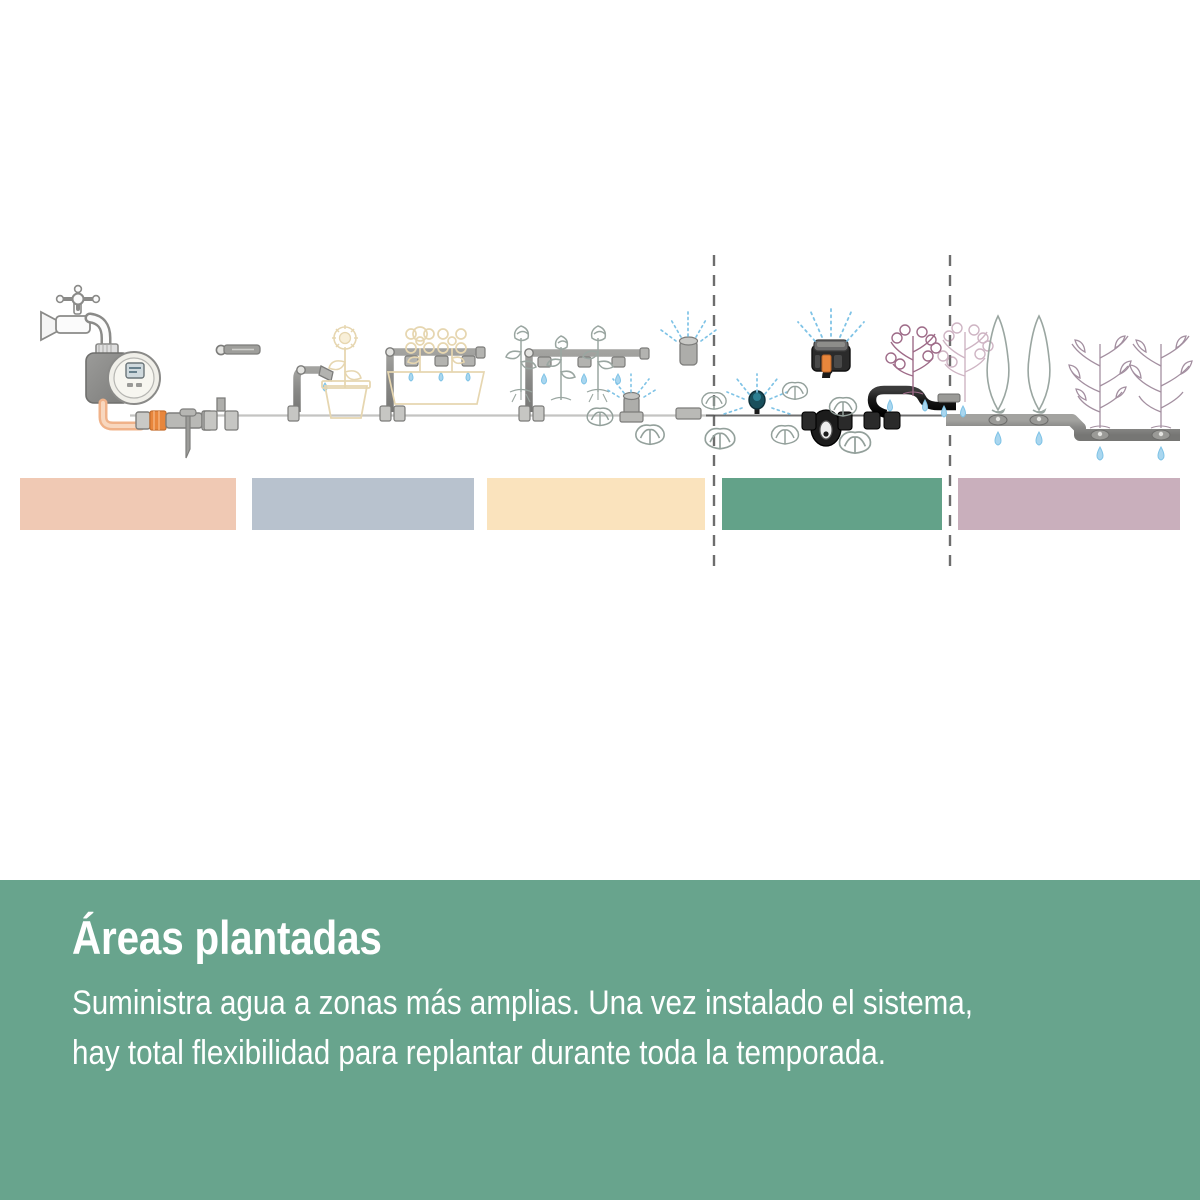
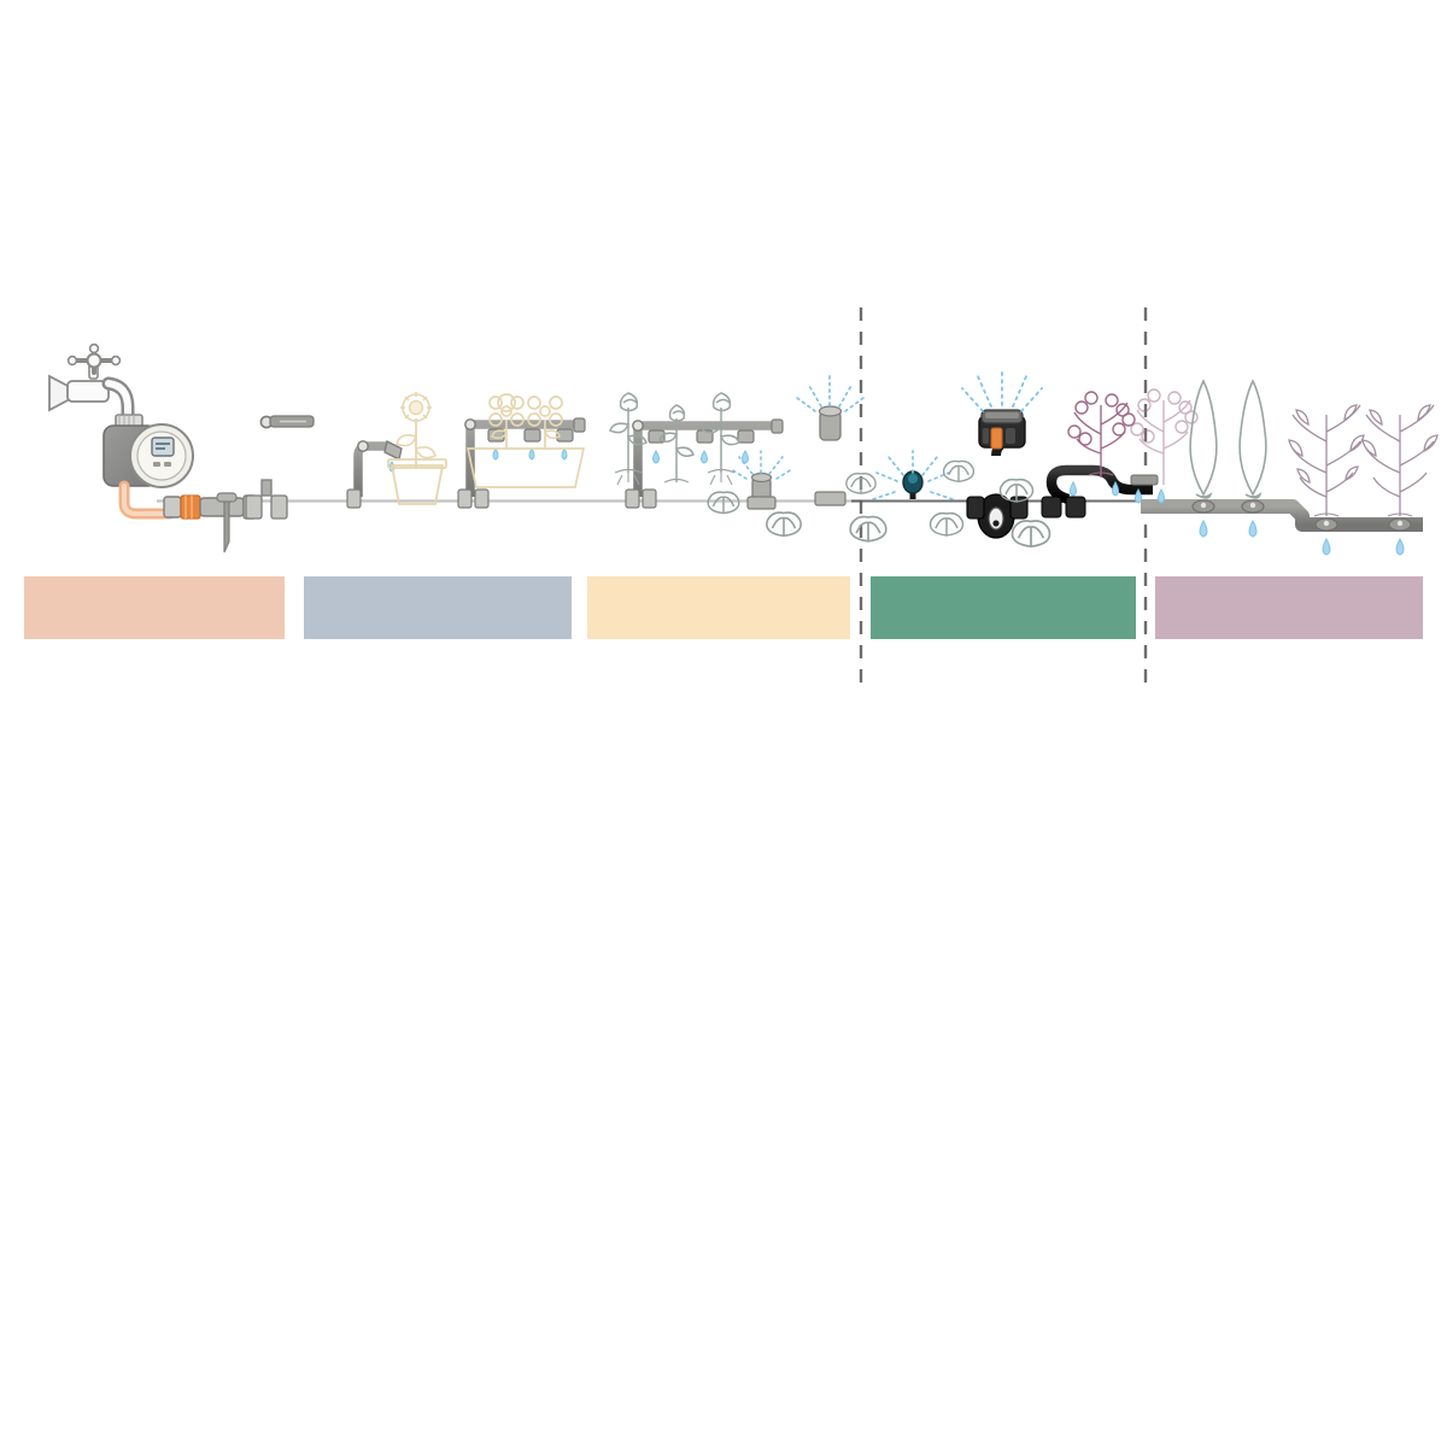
- Áreas plantadas
- Suministra agua a zonas más amplias. Una vez instalado el sistema, hay total flexibilidad para replantar durante toda la temporada.
